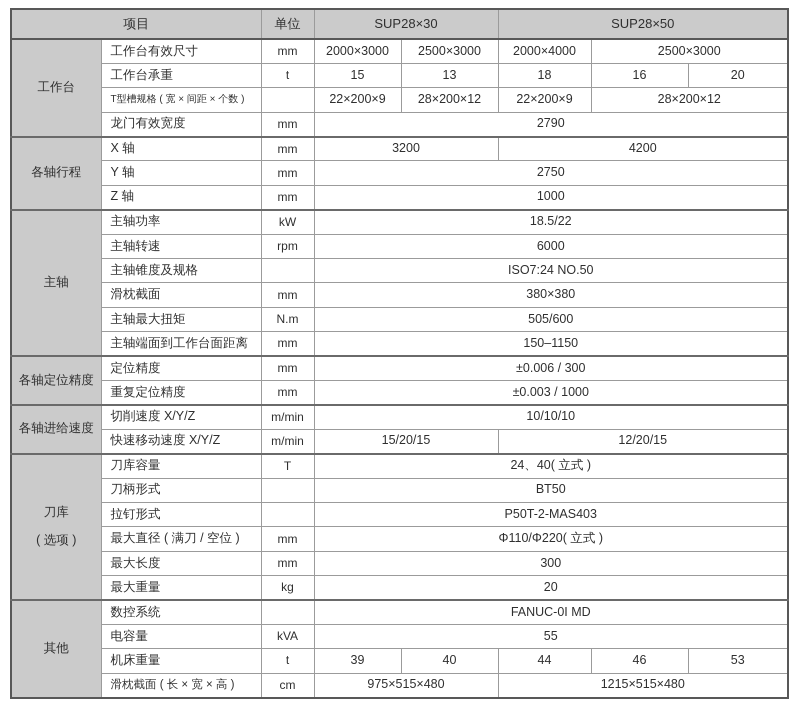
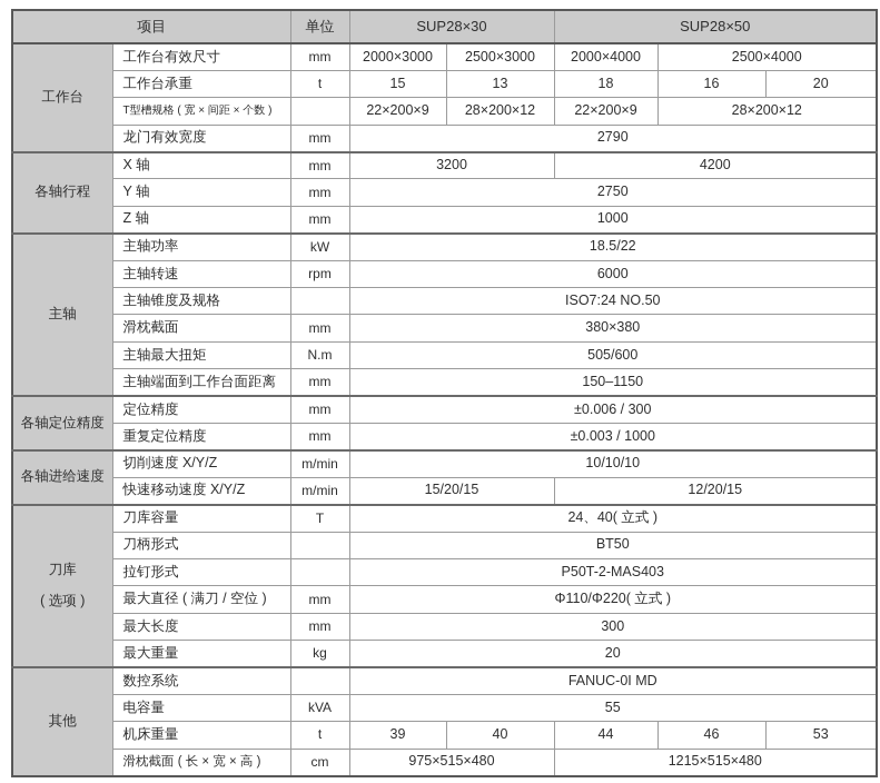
  项目	单位	SUP28×30	SUP28×50
- 工作台	工作台有效尺寸	mm	2000×3000	2500×3000	2000×4000	2500×3000
+ 工作台	工作台有效尺寸	mm	2000×3000	2500×3000	2000×4000	2500×4000
  工作台承重	t	15	13	18	16	20
  T型槽规格 ( 宽 × 间距 × 个数 )		22×200×9	28×200×12	22×200×9	28×200×12
  龙门有效宽度	mm	2790
  各轴行程	X 轴	mm	3200	4200
  Y 轴	mm	2750
  Z 轴	mm	1000
  主轴	主轴功率	kW	18.5/22
  主轴转速	rpm	6000
  主轴锥度及规格		ISO7:24 NO.50
  滑枕截面	mm	380×380
  主轴最大扭矩	N.m	505/600
  主轴端面到工作台面距离	mm	150–1150
  各轴定位精度	定位精度	mm	±0.006 / 300
  重复定位精度	mm	±0.003 / 1000
  各轴进给速度	切削速度 X/Y/Z	m/min	10/10/10
  快速移动速度 X/Y/Z	m/min	15/20/15	12/20/15
  刀库( 选项 )	刀库容量	T	24、40( 立式 )
  刀柄形式		BT50
  拉钉形式		P50T-2-MAS403
  最大直径 ( 满刀 / 空位 )	mm	Φ110/Φ220( 立式 )
  最大长度	mm	300
  最大重量	kg	20
  其他	数控系统		FANUC-0I MD
  电容量	kVA	55
  机床重量	t	39	40	44	46	53
  滑枕截面 ( 长 × 宽 × 高 )	cm	975×515×480	1215×515×480
